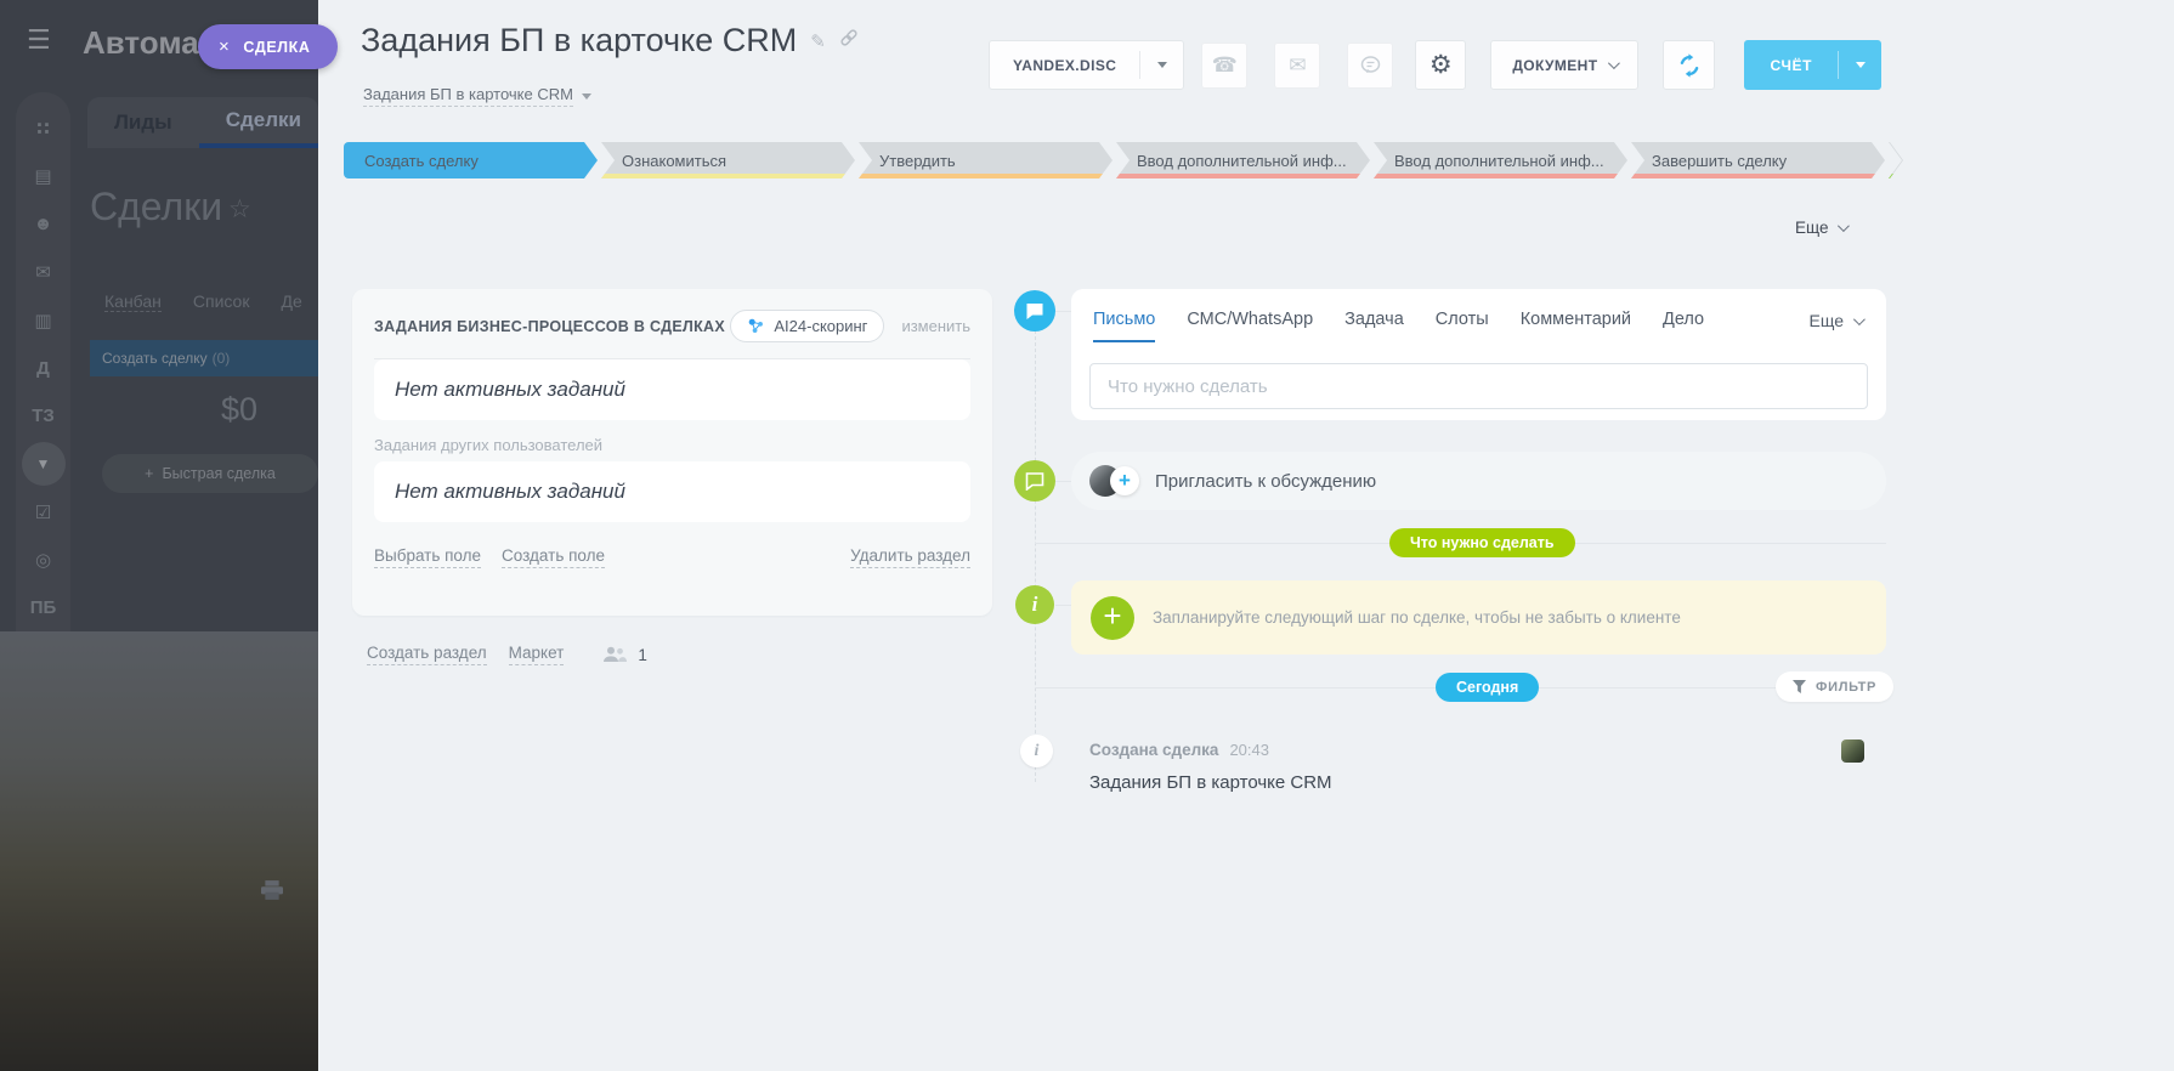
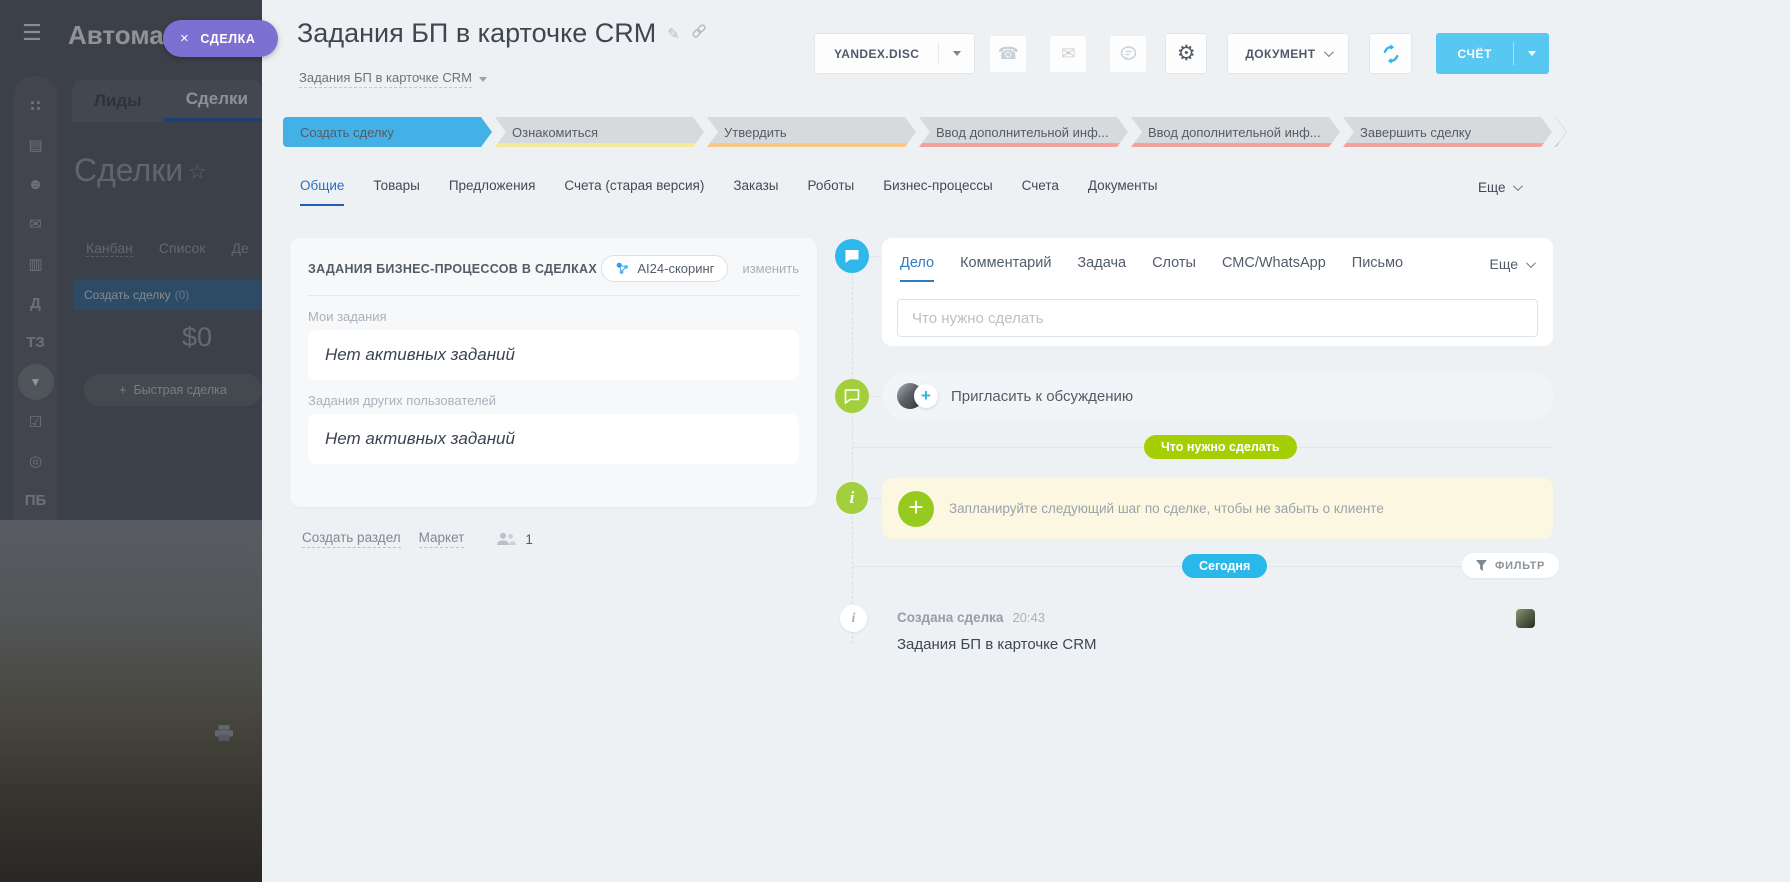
  ☰
  Автома
  ∷
  ▤
  ☻
  ✉
  ▥
  Д
  ТЗ
  ▼
  ☑
  ◎
  ПБ
  Сделки
  Сделки
  ☆
  Канбан
  Список
  Де
  Создать сделку
  (0)
  $0
  +
  Быстрая сделка
  ×
  СДЕЛКА
  Задания БП в карточке CRM
  ✎
  Задания БП в карточке CRM
  YANDEX.DISC
  ☎
  ✉
  ⚙
  ДОКУМЕНТ
  СЧЁТ
  Создать сделку
  Ознакомиться
  Утвердить
  Ввод дополнительной инф...
  Ввод дополнительной инф...
  Завершить сделку
+ Общие
+ Товары
+ Предложения
+ Счета (старая версия)
+ Заказы
+ Роботы
+ Бизнес-процессы
+ Счета
+ Документы
  Еще
  ЗАДАНИЯ БИЗНЕС-ПРОЦЕССОВ В СДЕЛКАХ
  AI24-скоринг
  изменить
+ Мои задания
  Нет активных заданий
  Задания других пользователей
  Нет активных заданий
- Выбрать поле
- Создать поле
- Удалить раздел
  Создать раздел
  Маркет
  1
  i
  i
- Письмо
+ Дело
- СМС/WhatsApp
+ Комментарий
  Задача
  Слоты
- Комментарий
+ СМС/WhatsApp
- Дело
+ Письмо
  Еще
  Что нужно сделать
  +
  Пригласить к обсуждению
  Что нужно сделать
  +
  Запланируйте следующий шаг по сделке, чтобы не забыть о клиенте
  Сегодня
  ФИЛЬТР
  Создана сделка
  20:43
  Задания БП в карточке CRM
